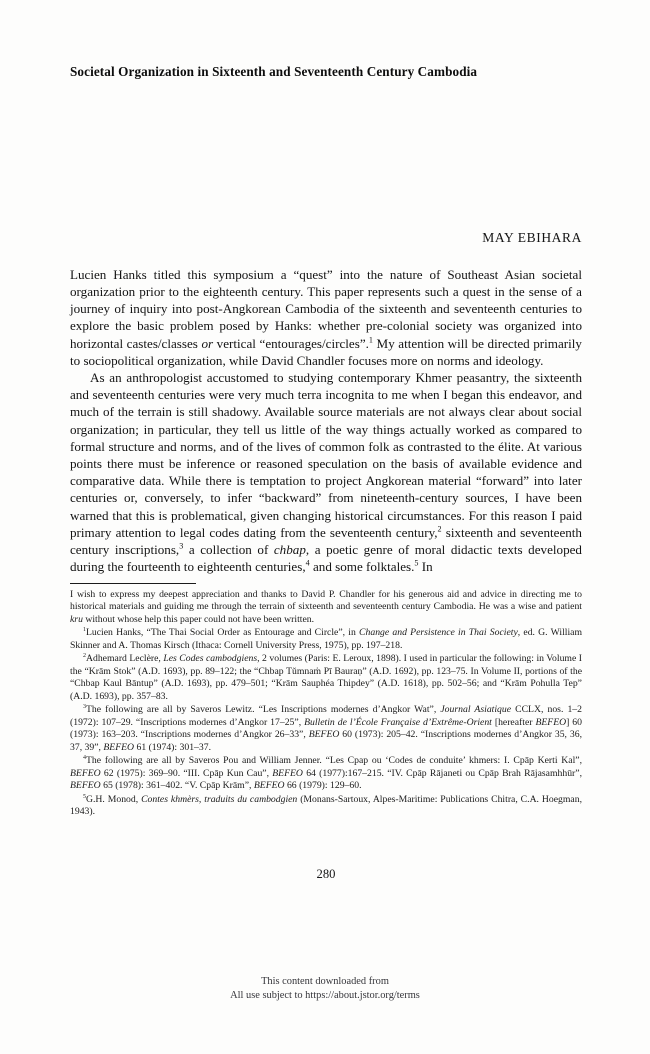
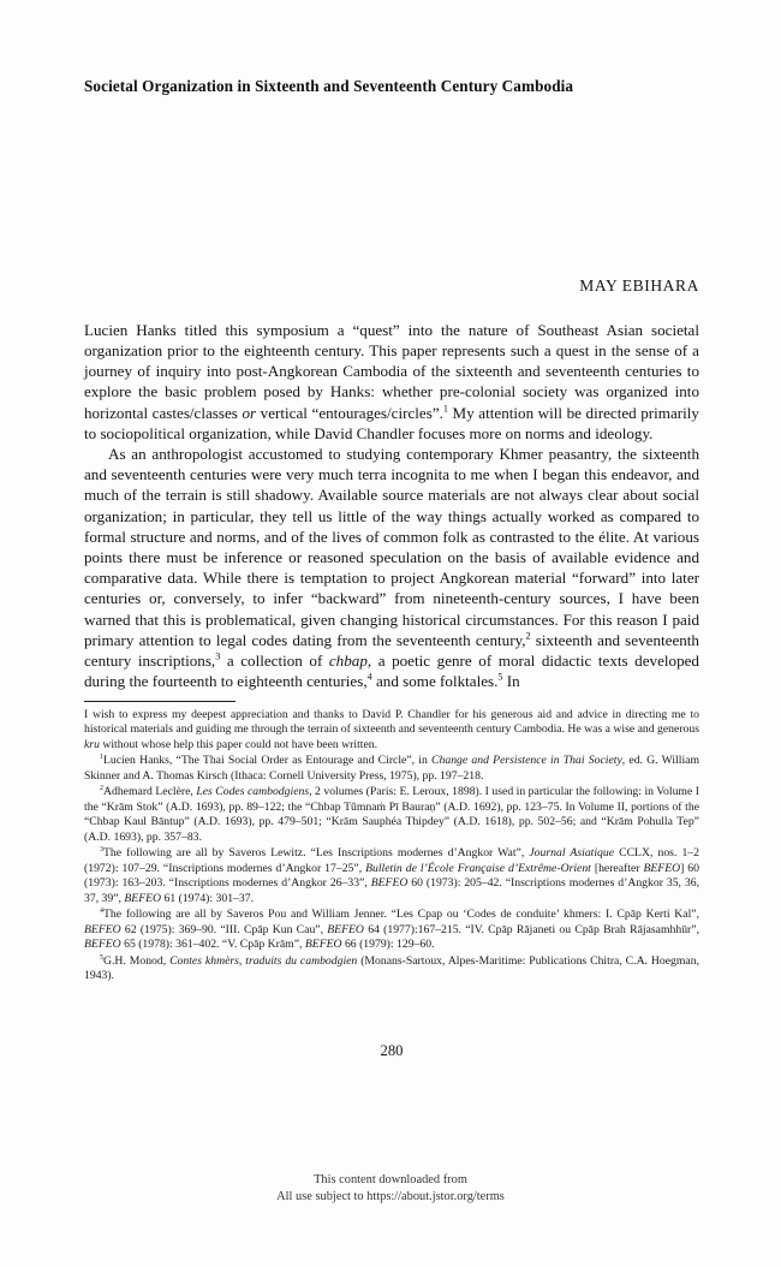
  Societal Organization in Sixteenth and Seventeenth Century Cambodia
  MAY EBIHARA
  Lucien Hanks titled this symposium a “quest” into the nature of Southeast Asian societal organization prior to the eighteenth century. This paper represents such a quest in the sense of a journey of inquiry into post-Angkorean Cambodia of the sixteenth and seventeenth centuries to explore the basic problem posed by Hanks: whether pre-colonial society was organized into horizontal castes/classes or vertical “entourages/circles”.1 My attention will be directed primarily to sociopolitical organization, while David Chandler focuses more on norms and ideology.
  As an anthropologist accustomed to studying contemporary Khmer peasantry, the sixteenth and seventeenth centuries were very much terra incognita to me when I began this endeavor, and much of the terrain is still shadowy. Available source materials are not always clear about social organization; in particular, they tell us little of the way things actually worked as compared to formal structure and norms, and of the lives of common folk as contrasted to the élite. At various points there must be inference or reasoned speculation on the basis of available evidence and comparative data. While there is temptation to project Angkorean material “forward” into later centuries or, conversely, to infer “backward” from nineteenth-century sources, I have been warned that this is problematical, given changing historical circumstances. For this reason I paid primary attention to legal codes dating from the seventeenth century,2 sixteenth and seventeenth century inscriptions,3 a collection of chbap, a poetic genre of moral didactic texts developed during the fourteenth to eighteenth centuries,4 and some folktales.5 In
- I wish to express my deepest appreciation and thanks to David P. Chandler for his generous aid and advice in directing me to historical materials and guiding me through the terrain of sixteenth and seventeenth century Cambodia. He was a wise and patient kru without whose help this paper could not have been written.
+ I wish to express my deepest appreciation and thanks to David P. Chandler for his generous aid and advice in directing me to historical materials and guiding me through the terrain of sixteenth and seventeenth century Cambodia. He was a wise and generous kru without whose help this paper could not have been written.
  Lucien Hanks, “The Thai Social Order as Entourage and Circle”, in Change and Persistence in Thai Society, ed. G. William Skinner and A. Thomas Kirsch (Ithaca: Cornell University Press, 1975), pp. 197–218.
  Adhemard Leclère, Les Codes cambodgiens, 2 volumes (Paris: E. Leroux, 1898). I used in particular the following: in Volume I the “Krām Stok” (A.D. 1693), pp. 89–122; the “Chbap Tŭmnaṁ Pī Bauraṇ” (A.D. 1692), pp. 123–75. In Volume II, portions of the “Chbap Kaul Bāntup” (A.D. 1693), pp. 479–501; “Krām Sauphéa Thipdey” (A.D. 1618), pp. 502–56; and “Krām Pohulla Tep” (A.D. 1693), pp. 357–83.
  The following are all by Saveros Lewitz. “Les Inscriptions modernes d’Angkor Wat”, Journal Asiatique CCLX, nos. 1–2 (1972): 107–29. “Inscriptions modernes d’Angkor 17–25”, Bulletin de l’École Française d’Extrême-Orient [hereafter BEFEO] 60 (1973): 163–203. “Inscriptions modernes d’Angkor 26–33”, BEFEO 60 (1973): 205–42. “Inscriptions modernes d’Angkor 35, 36, 37, 39”, BEFEO 61 (1974): 301–37.
  The following are all by Saveros Pou and William Jenner. “Les Cpap ou ‘Codes de conduite’ khmers: I. Cpāp Kerti Kal”, BEFEO 62 (1975): 369–90. “III. Cpāp Kun Cau”, BEFEO 64 (1977):167–215. “IV. Cpāp Rājaneti ou Cpāp Brah Rājasamhhūr”, BEFEO 65 (1978): 361–402. “V. Cpāp Krām”, BEFEO 66 (1979): 129–60.
  G.H. Monod, Contes khmèrs, traduits du cambodgien (Monans-Sartoux, Alpes-Maritime: Publications Chitra, C.A. Hoegman, 1943).
  280
  This content downloaded from
  All use subject to https://about.jstor.org/terms
